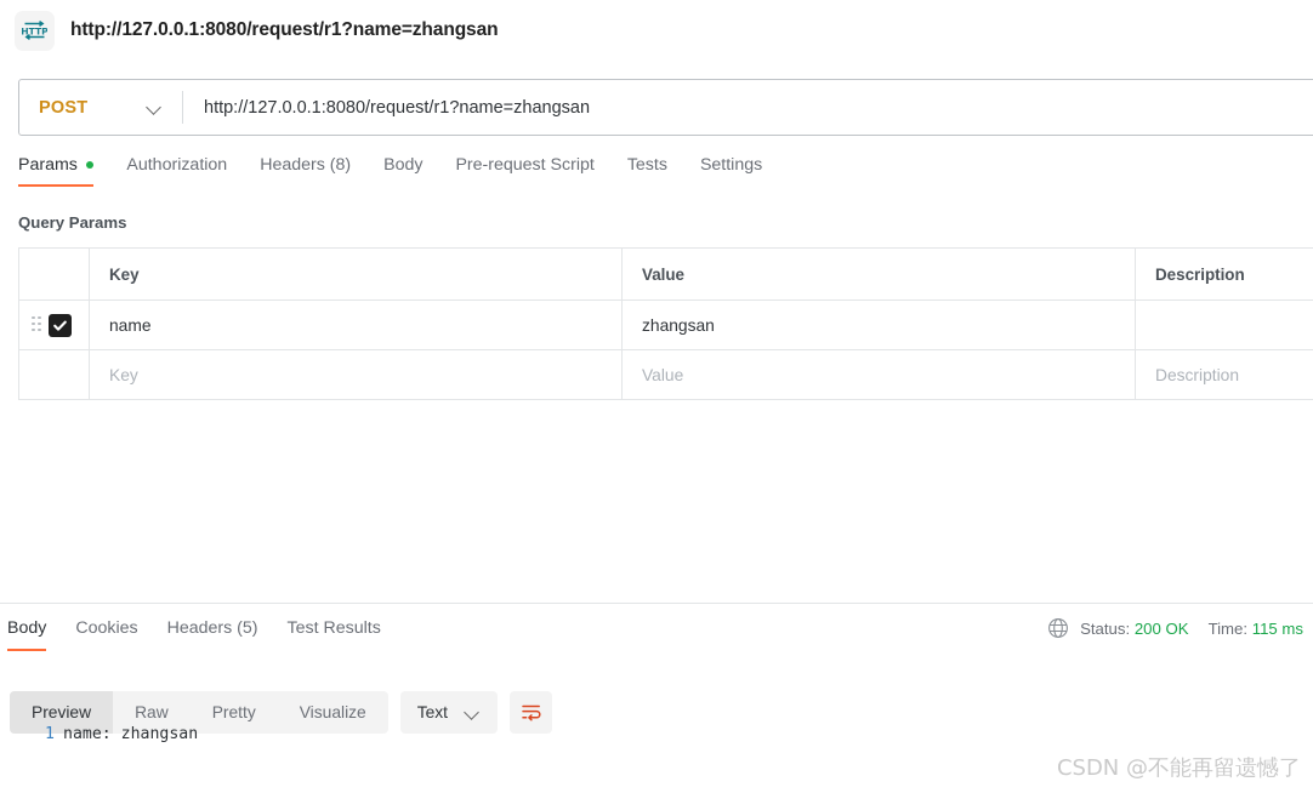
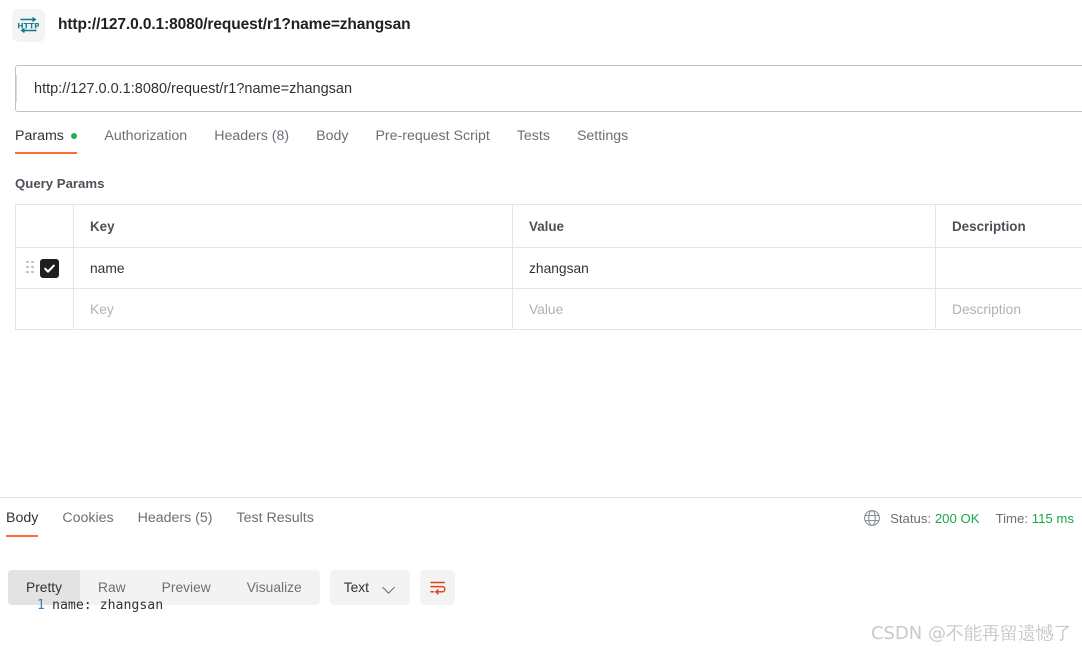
  HTTP
  http://127.0.0.1:8080/request/r1?name=zhangsan
- POST
  http://127.0.0.1:8080/request/r1?name=zhangsan
  Params
  Authorization
  Headers (8)
  Body
  Pre-request Script
  Tests
  Settings
  Query Params
  Key
  Value
  Description
  name
  zhangsan
  Key
  Value
  Description
  Body
  Cookies
  Headers (5)
  Test Results
  Status: 200 OK
  Time: 115 ms
- Preview
+ Pretty
  Raw
- Pretty
+ Preview
  Visualize
  Text
  1
  name: zhangsan
  CSDN @不能再留遗憾了
